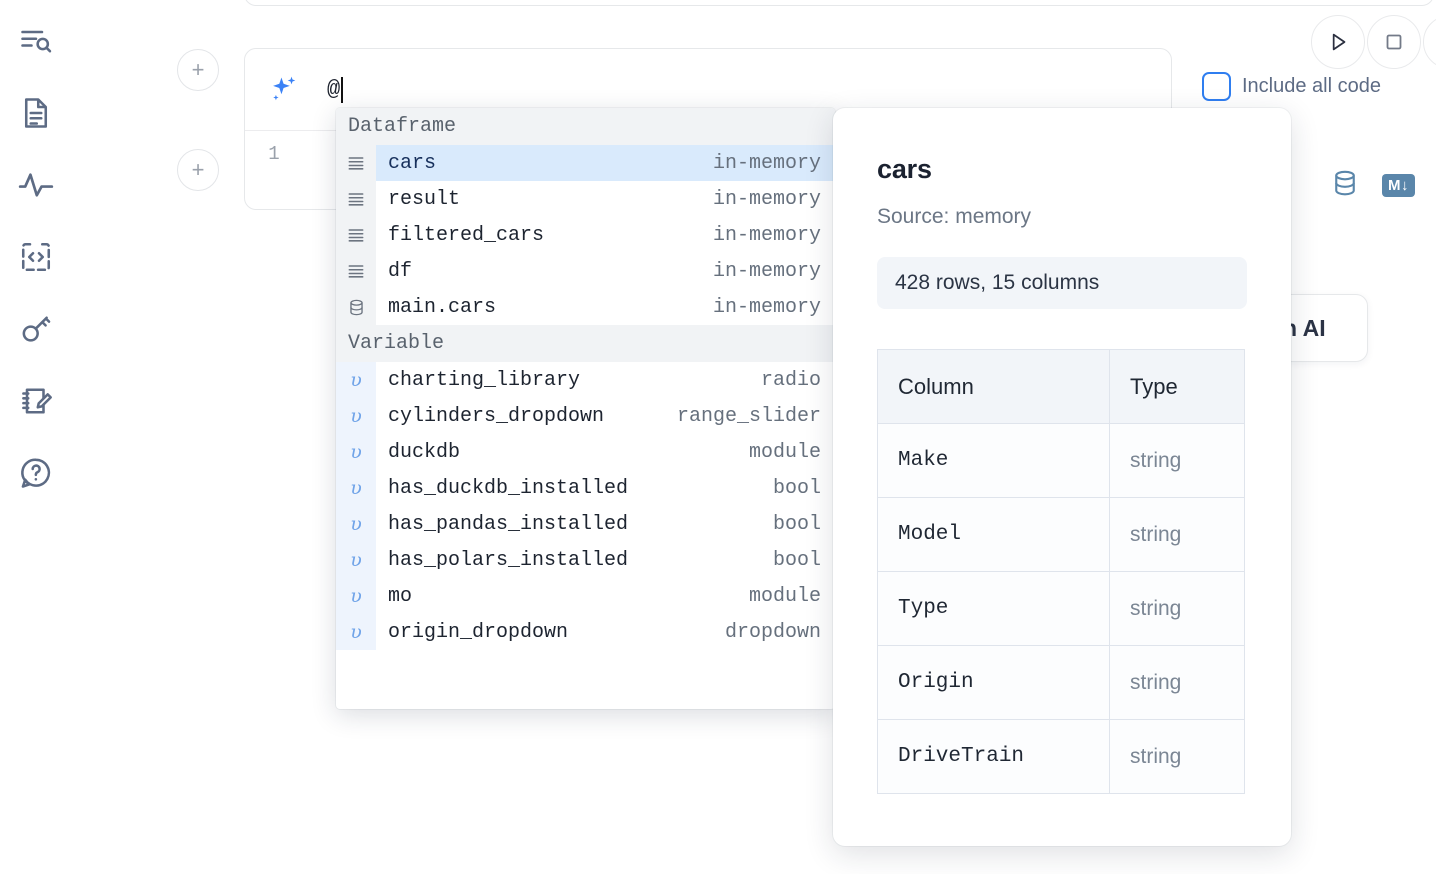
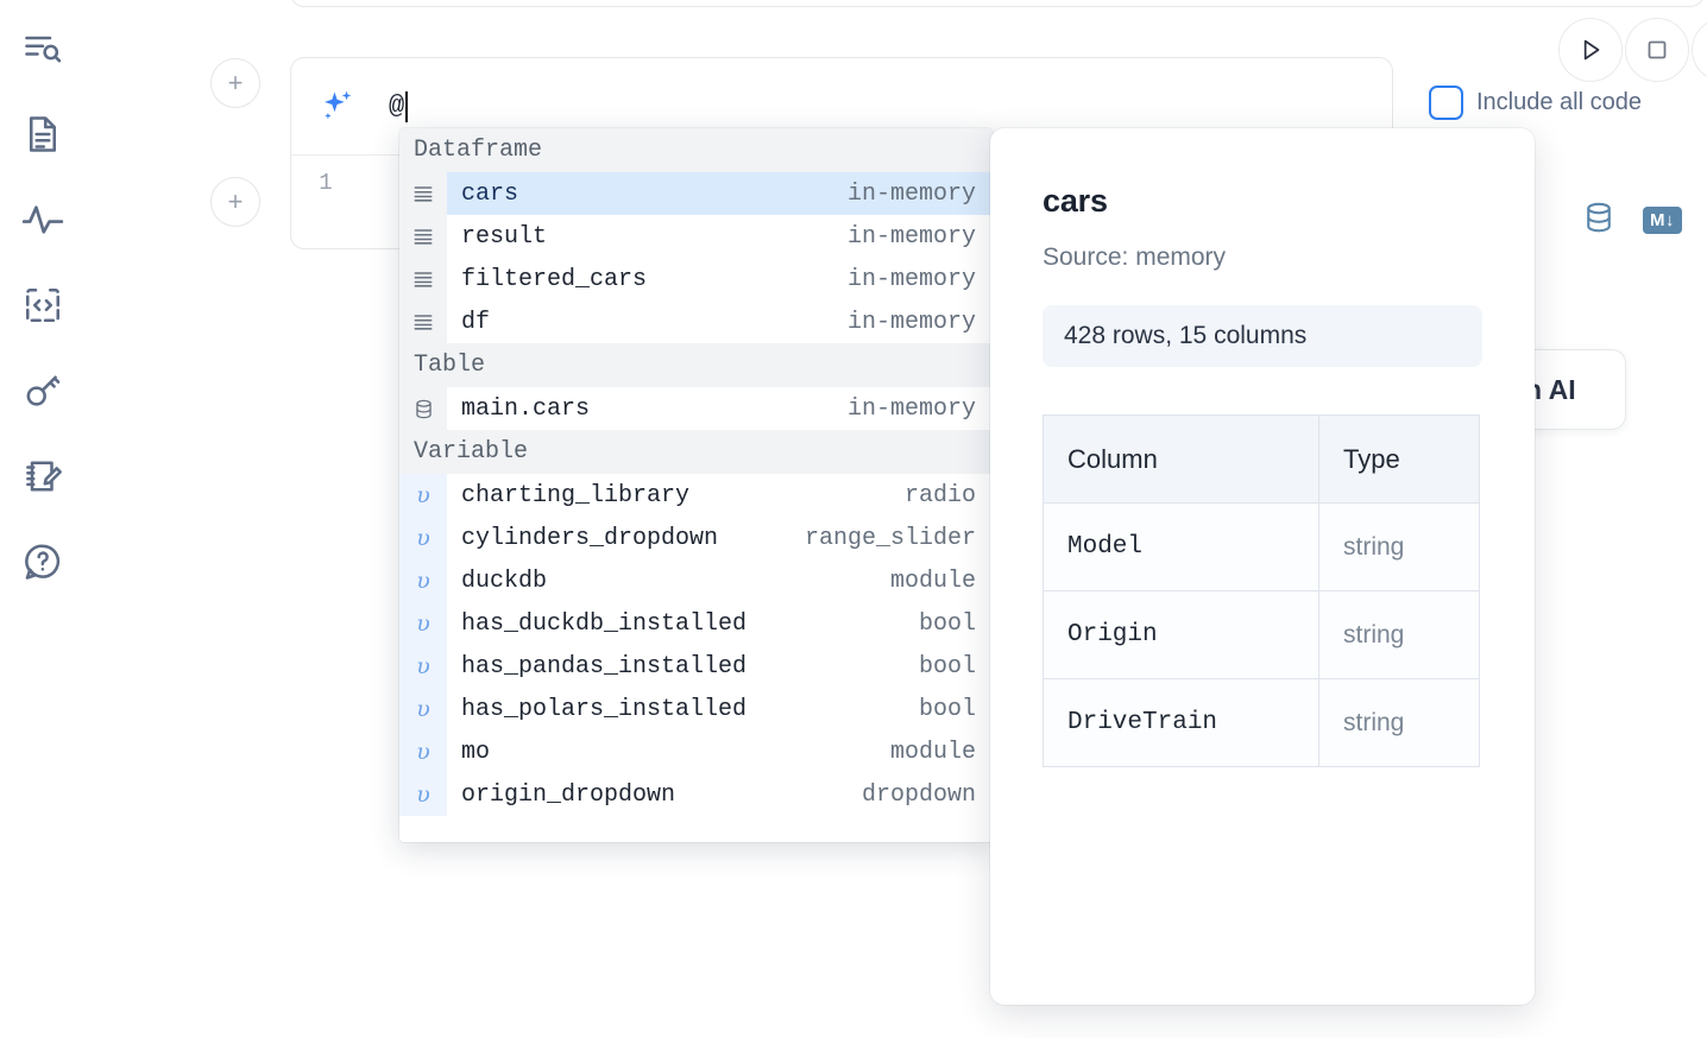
  +
  +
  @
  1
  Include all code
  M↓
  Dataframe
  cars
  in-memory
  result
  in-memory
  filtered_cars
  in-memory
  df
  in-memory
+ Table
  main.cars
  in-memory
  Variable
  υ
  charting_library
  radio
  υ
  cylinders_dropdown
  range_slider
  υ
  duckdb
  module
  υ
  has_duckdb_installed
  bool
  υ
  has_pandas_installed
  bool
  υ
  has_polars_installed
  bool
  υ
  mo
  module
  υ
  origin_dropdown
  dropdown
  cars
  Source: memory
  428 rows, 15 columns
  Column	Type
- Make	string
  Model	string
- Type	string
  Origin	string
  DriveTrain	string
